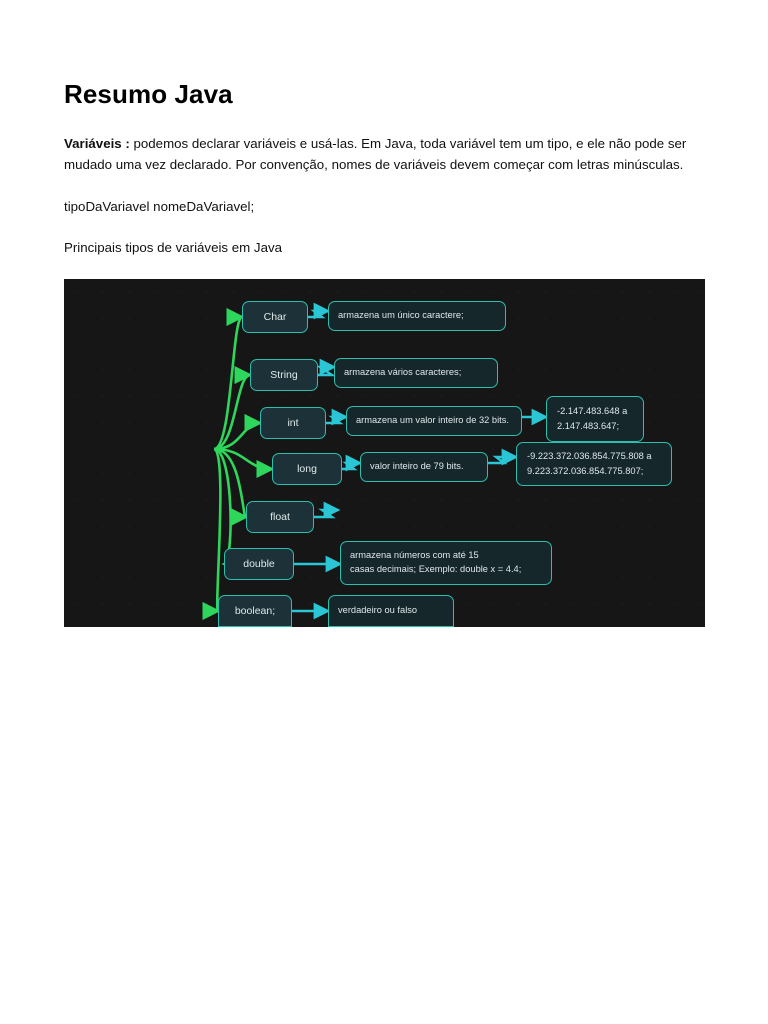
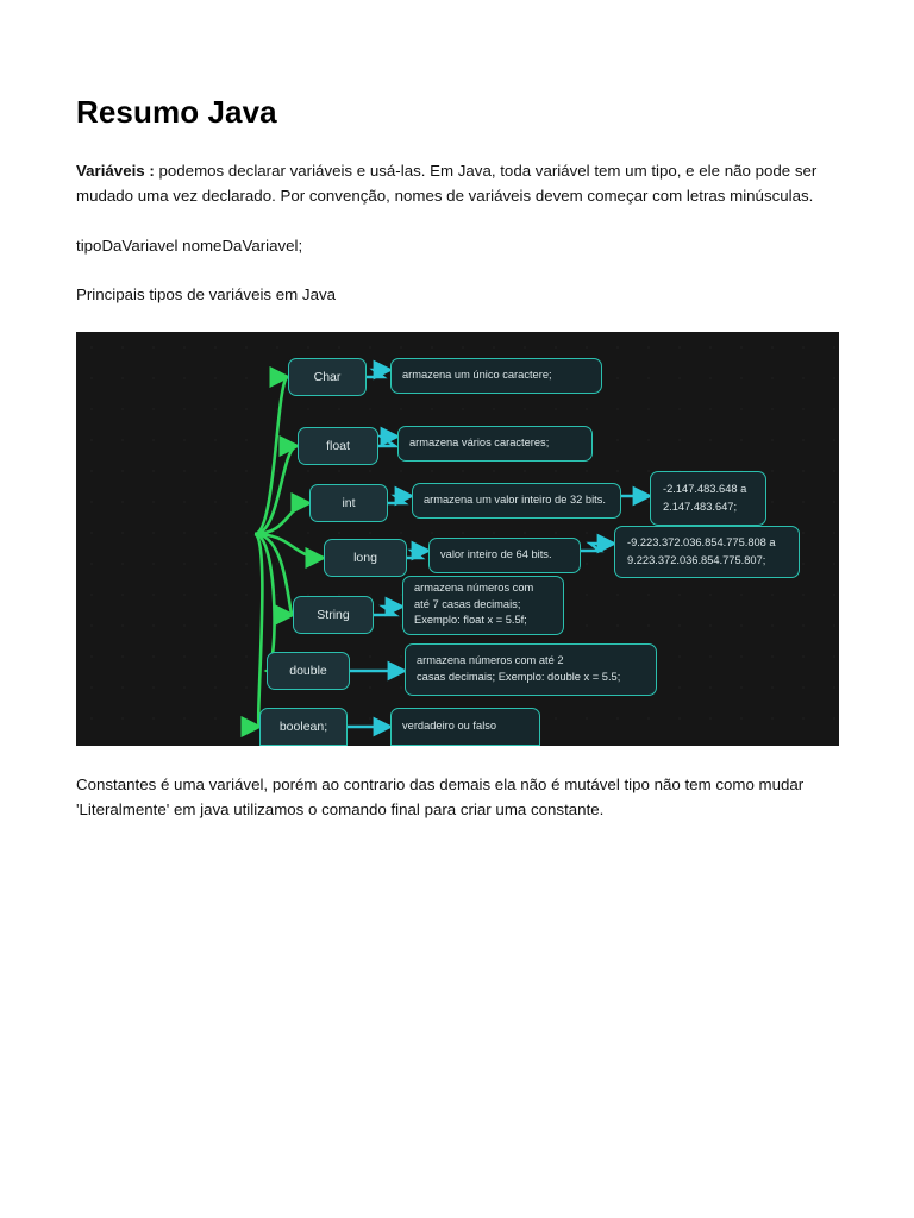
  Resumo Java
  Variáveis : podemos declarar variáveis e usá-las. Em Java, toda variável tem um tipo, e ele não pode ser mudado uma vez declarado. Por convenção, nomes de variáveis devem começar com letras minúsculas.
  tipoDaVariavel nomeDaVariavel;
  Principais tipos de variáveis em Java
  Char
  armazena um único caractere;
- String
+ float
  armazena vários caracteres;
  int
  armazena um valor inteiro de 32 bits.
  -2.147.483.648 a
  2.147.483.647;
  long
- valor inteiro de 79 bits.
+ valor inteiro de 64 bits.
  -9.223.372.036.854.775.808 a
  9.223.372.036.854.775.807;
- float
+ String
+ armazena números com
+ até 7 casas decimais;
+ Exemplo: float x = 5.5f;
  double
- armazena números com até 15
+ armazena números com até 2
- casas decimais; Exemplo: double x = 4.4;
+ casas decimais; Exemplo: double x = 5.5;
  boolean;
  verdadeiro ou falso
+ Constantes é uma variável, porém ao contrario das demais ela não é mutável tipo não tem como mudar 'Literalmente' em java utilizamos o comando final para criar uma constante.
